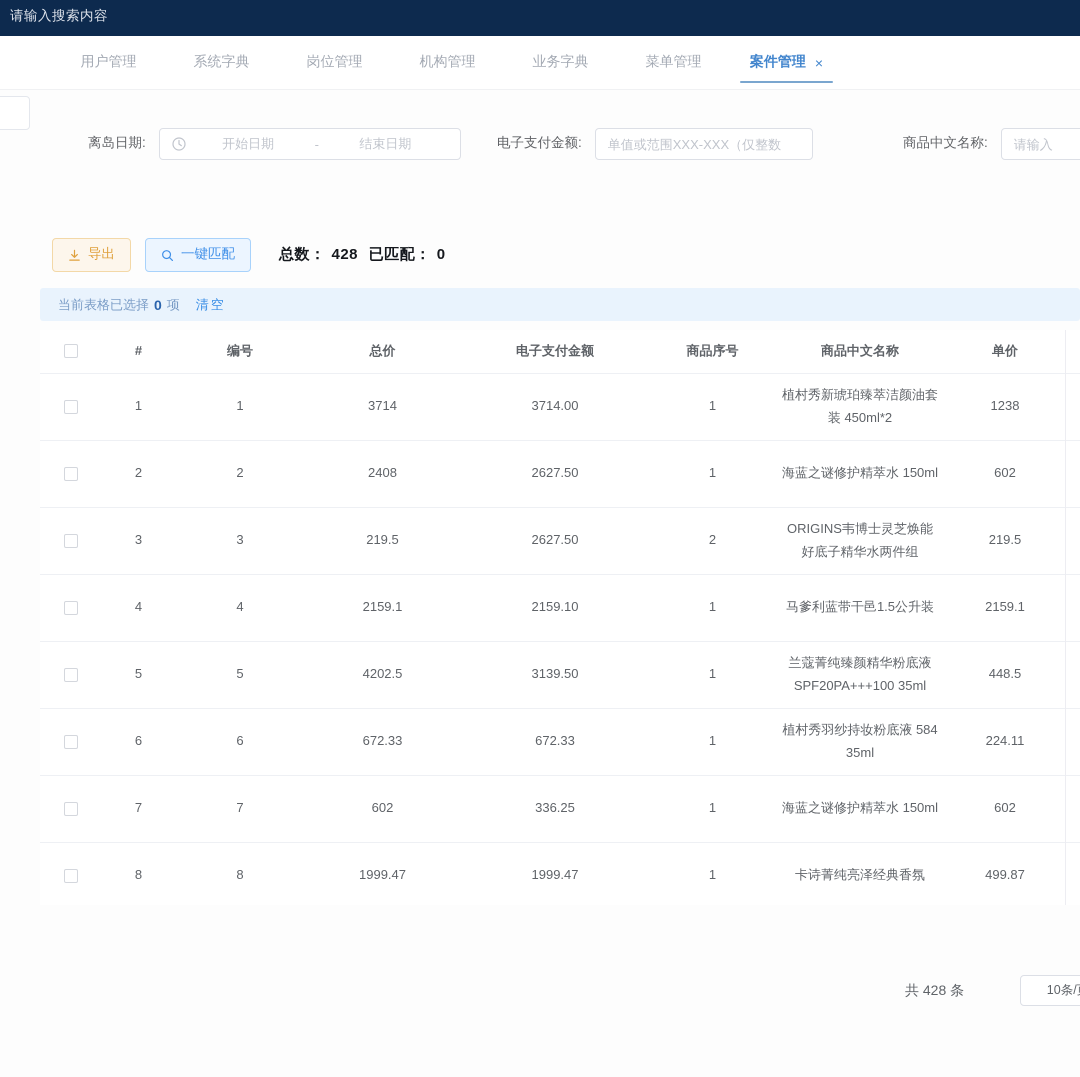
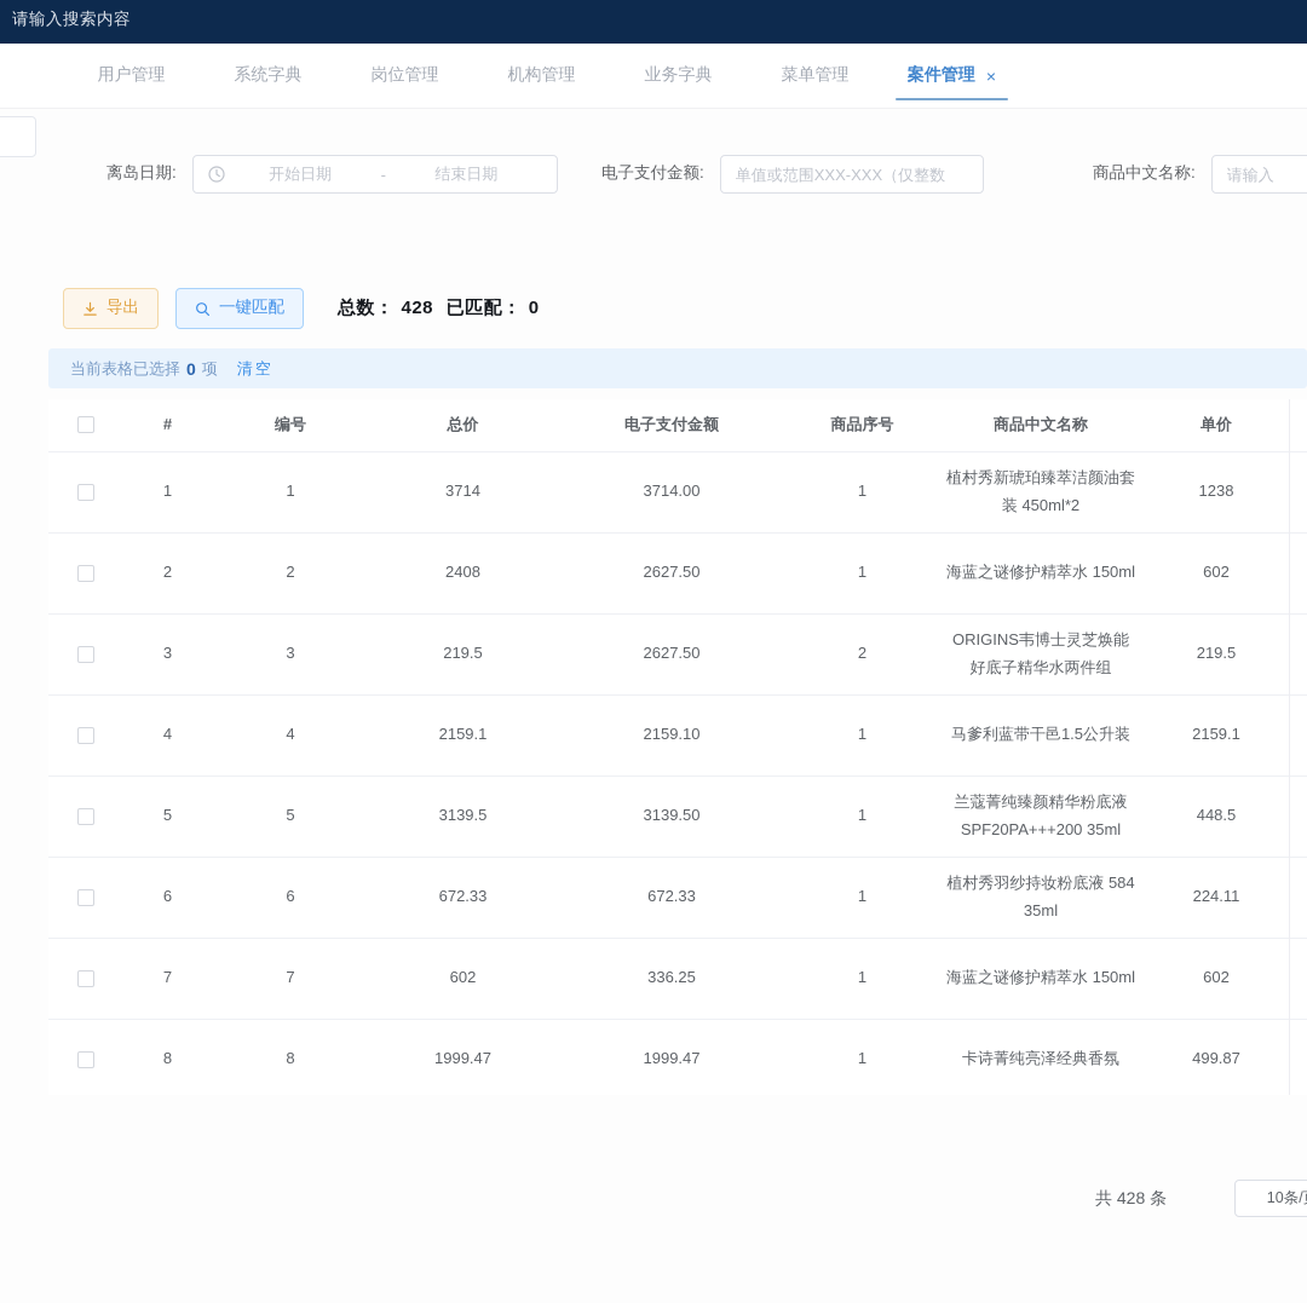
  请输入搜索内容
  用户管理
  系统字典
  岗位管理
  机构管理
  业务字典
  菜单管理
  案件管理
  ×
  离岛日期:
  开始日期
  -
  结束日期
  电子支付金额:
  单值或范围XXX-XXX（仅整数
  商品中文名称:
  请输入
  导出
  一键匹配
  总数： 428 已匹配： 0
  当前表格已选择
  0
  项
  清空
  #
  编号
  总价
  电子支付金额
  商品序号
  商品中文名称
  单价
  1
  1
  3714
  3714.00
  1
  植村秀新琥珀臻萃洁颜油套装 450ml*2
  1238
  2
  2
  2408
  2627.50
  1
  海蓝之谜修护精萃水 150ml
  602
  3
  3
  219.5
  2627.50
  2
  ORIGINS韦博士灵芝焕能好底子精华水两件组
  219.5
  4
  4
  2159.1
  2159.10
  1
  马爹利蓝带干邑1.5公升装
  2159.1
  5
  5
- 4202.5
+ 3139.5
  3139.50
  1
- 兰蔻菁纯臻颜精华粉底液SPF20PA+++100 35ml
+ 兰蔻菁纯臻颜精华粉底液SPF20PA+++200 35ml
  448.5
  6
  6
  672.33
  672.33
  1
  植村秀羽纱持妆粉底液 584 35ml
  224.11
  7
  7
  602
  336.25
  1
  海蓝之谜修护精萃水 150ml
  602
  8
  8
  1999.47
  1999.47
  1
  卡诗菁纯亮泽经典香氛
  499.87
  共 428 条
  10条/
